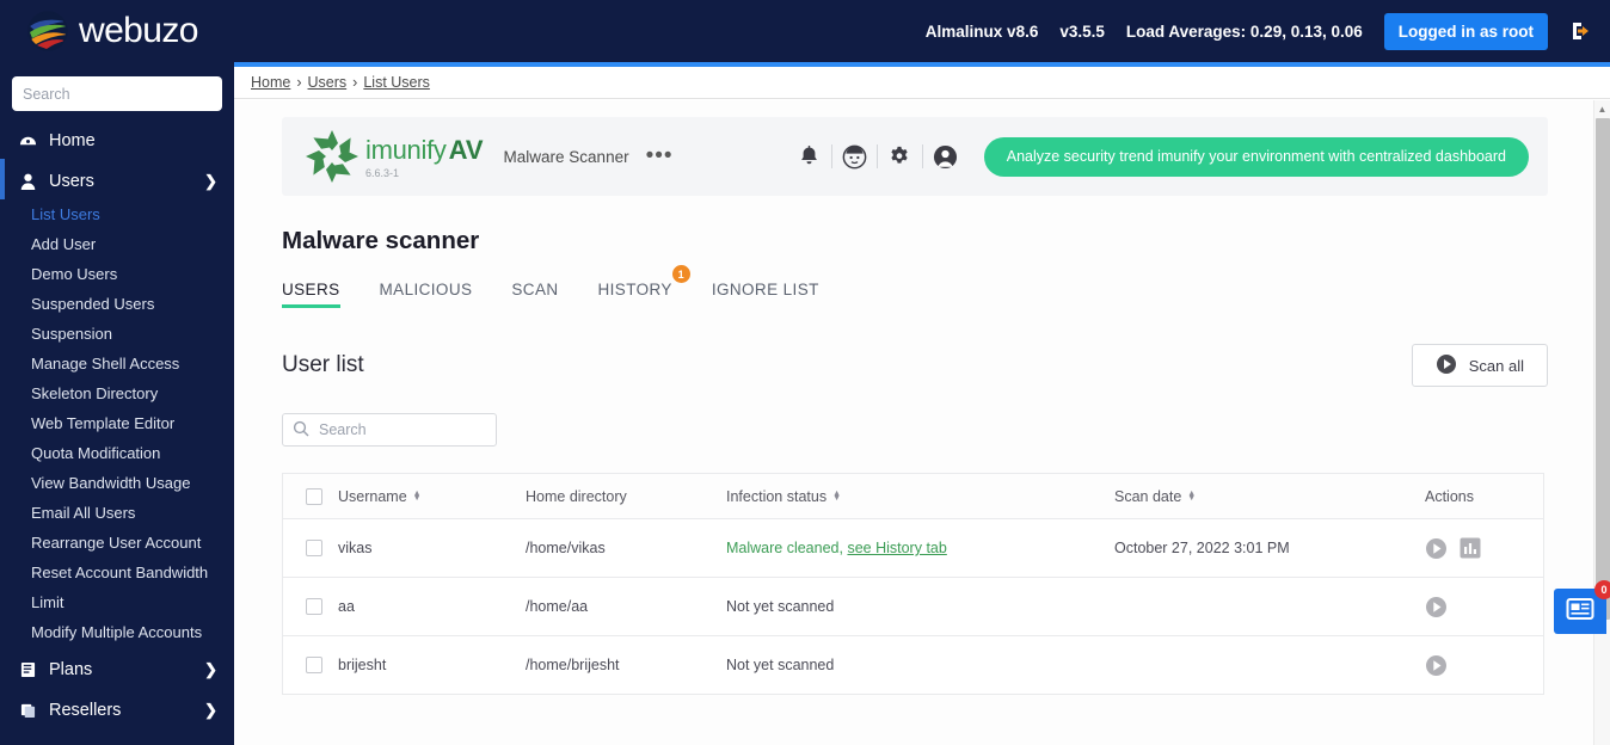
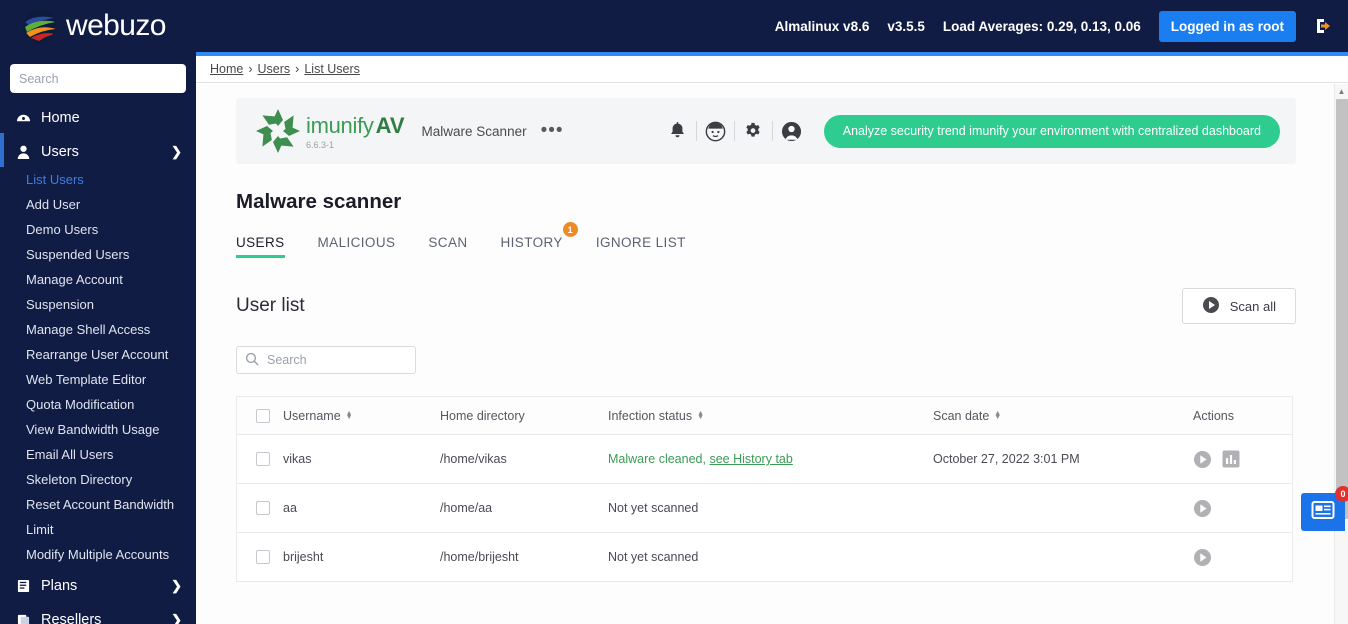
  webuzo
  Almalinux v8.6
  v3.5.5
  Load Averages: 0.29, 0.13, 0.06
  Logged in as root
  Search
  Home
  Users
  ❯
  List Users
  Add User
  Demo Users
  Suspended Users
+ Manage Account
  Suspension
  Manage Shell Access
- Skeleton Directory
+ Rearrange User Account
  Web Template Editor
  Quota Modification
  View Bandwidth Usage
  Email All Users
- Rearrange User Account
+ Skeleton Directory
  Reset Account Bandwidth
  Limit
  Modify Multiple Accounts
  Plans
  ❯
  Resellers
  ❯
  Home
  ›
  Users
  ›
  List Users
  imunify
  AV
  6.6.3-1
  Malware Scanner
  •••
  Analyze security trend imunify your environment with centralized dashboard
  Malware scanner
  USERS
  MALICIOUS
  SCAN
  HISTORY
  1
  IGNORE LIST
  User list
  Scan all
  Search
  Username
  Home directory
  Infection status
  Scan date
  Actions
  vikas
  /home/vikas
  Malware cleaned, see History tab
  October 27, 2022 3:01 PM
  aa
  /home/aa
  Not yet scanned
  brijesht
  /home/brijesht
  Not yet scanned
  ▲
  0
